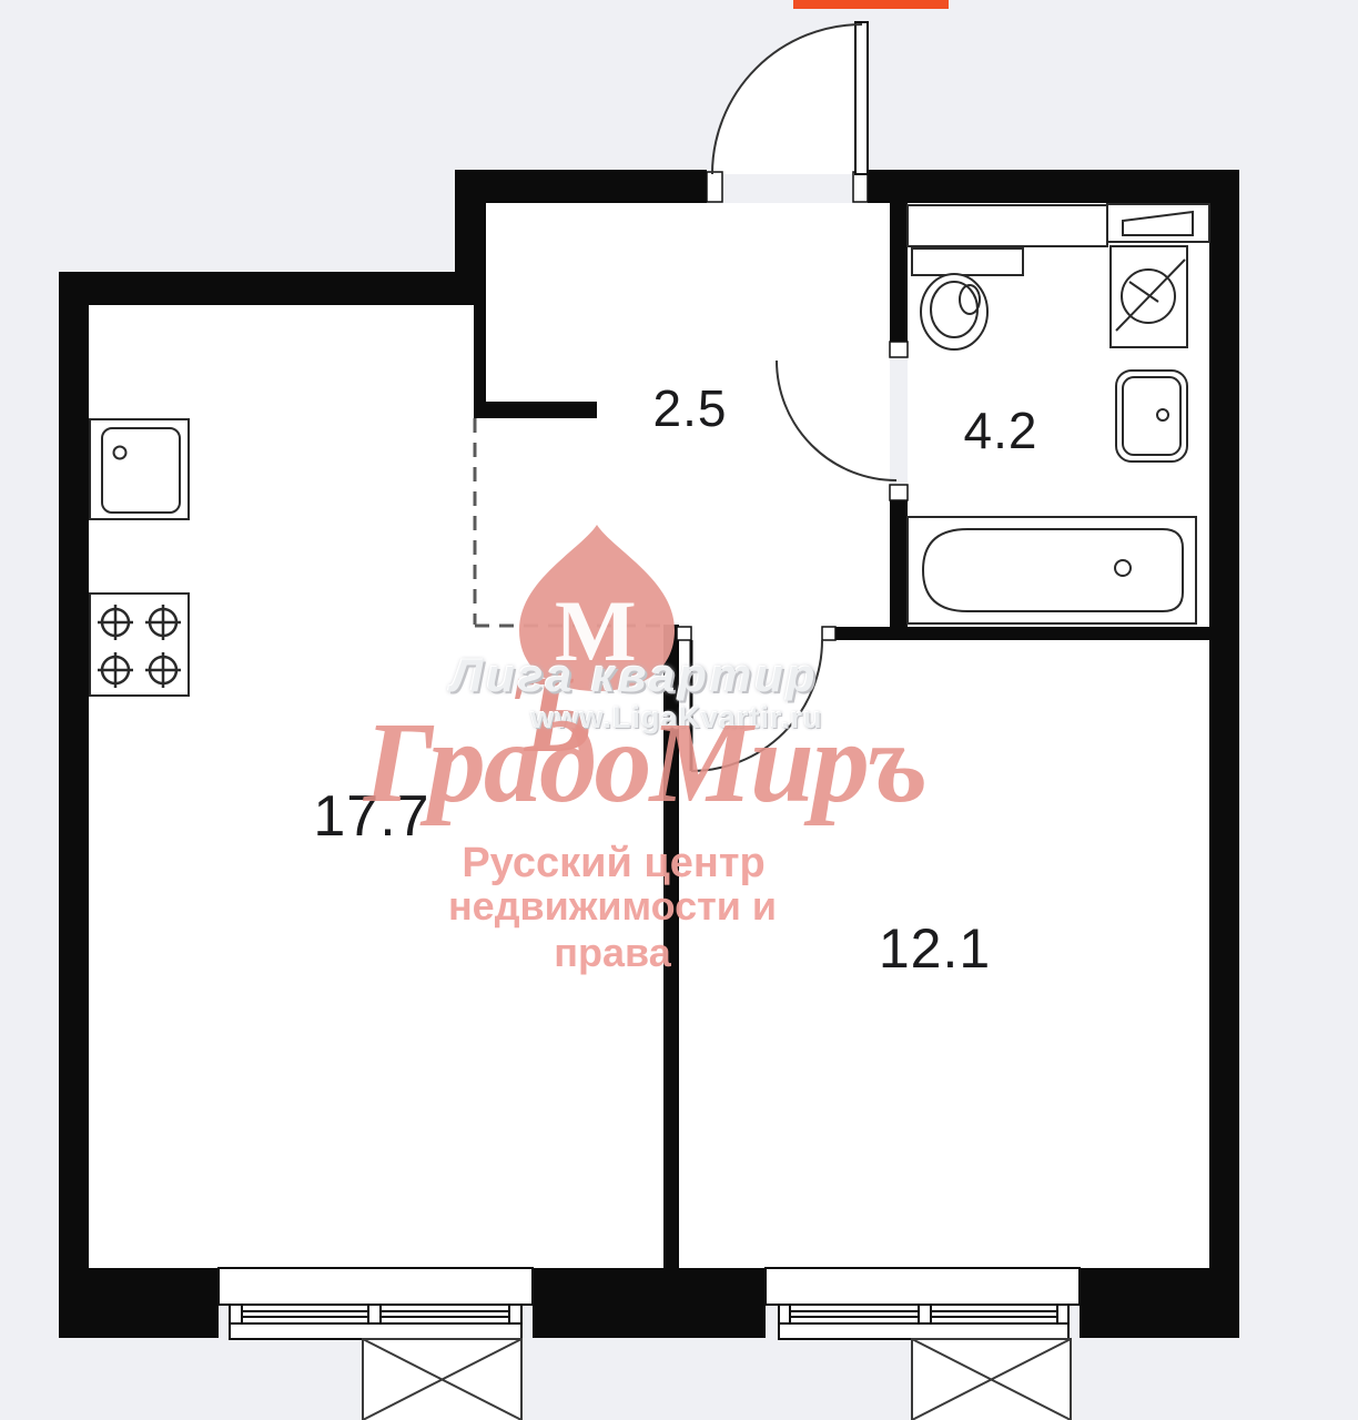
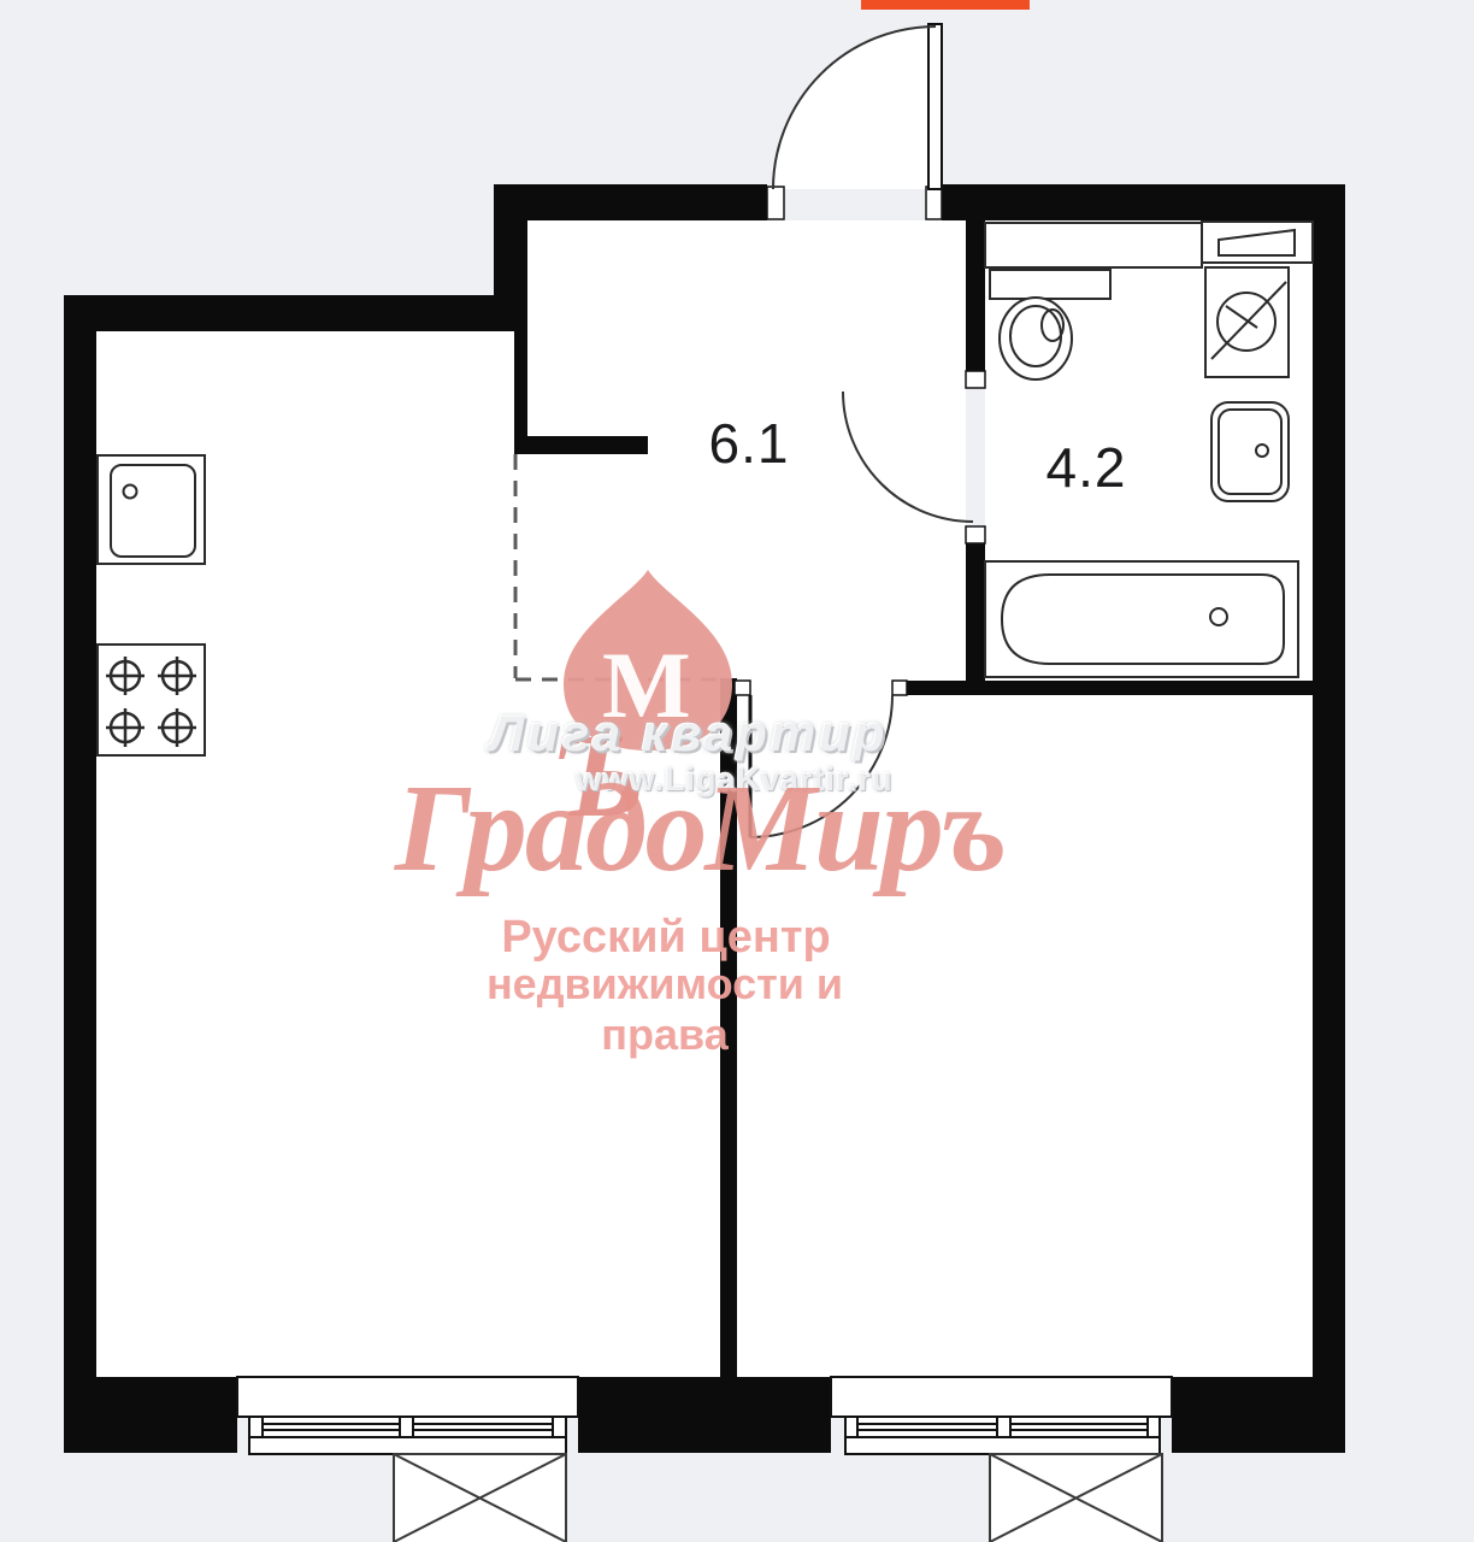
- 2.5
+ 6.1
  4.2
- 17.7
- 12.1
  М
  Ъ
  Лига квартир
  www.LigaKvartir.ru
  ГрадоМиръ
  Русский центр
  недвижимости и права
